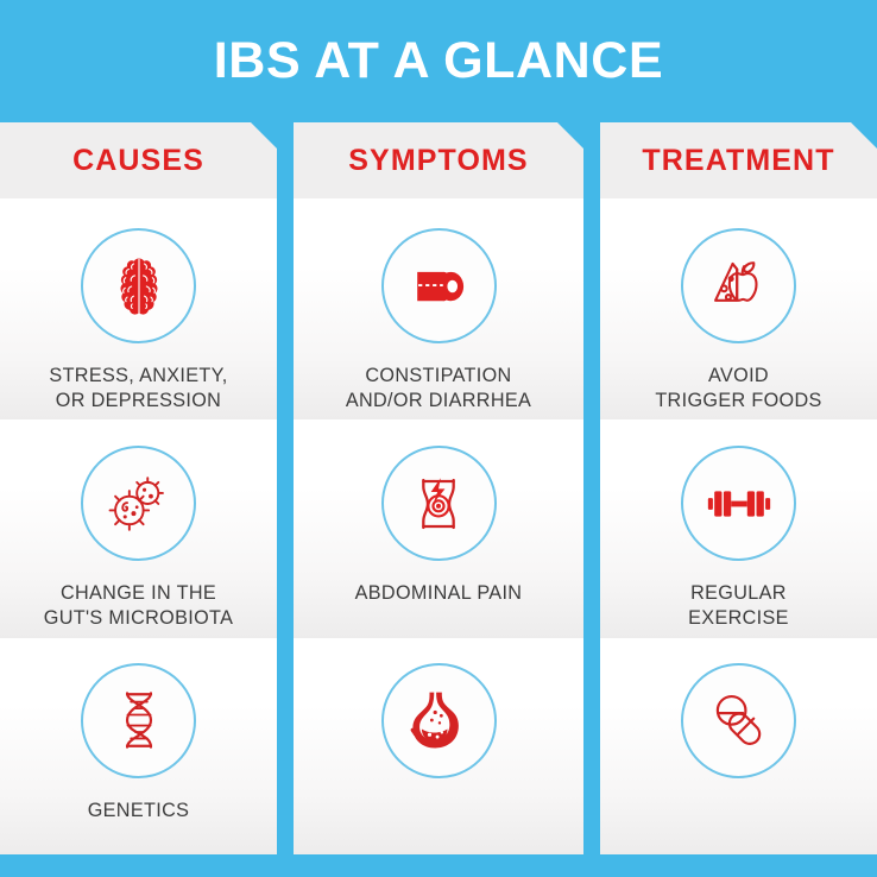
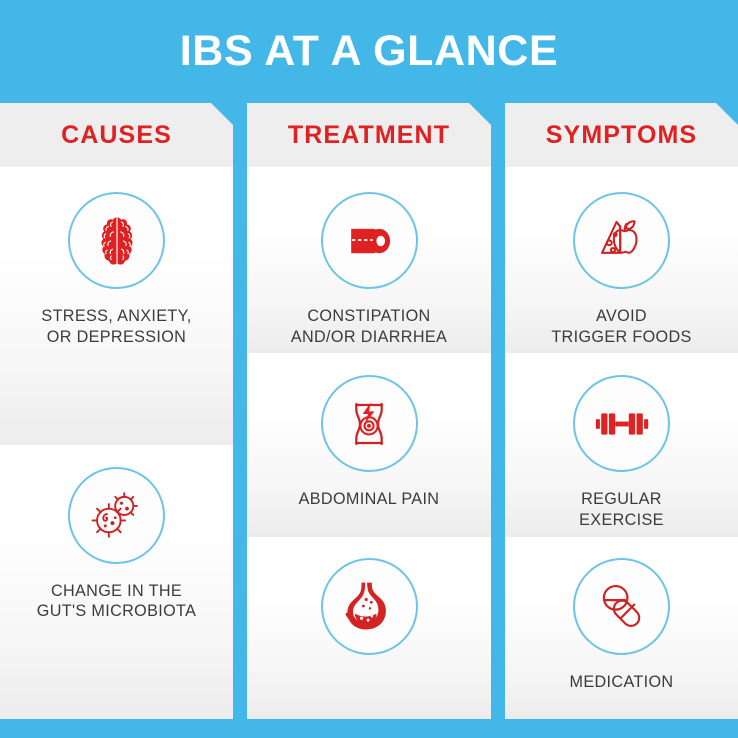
  IBS AT A GLANCE
  CAUSES
  STRESS, ANXIETY,
  OR DEPRESSION
  CHANGE IN THE
  GUT'S MICROBIOTA
- GENETICS
- SYMPTOMS
+ TREATMENT
  CONSTIPATION
  AND/OR DIARRHEA
  ABDOMINAL PAIN
- TREATMENT
+ SYMPTOMS
  AVOID
  TRIGGER FOODS
  REGULAR
  EXERCISE
+ MEDICATION
